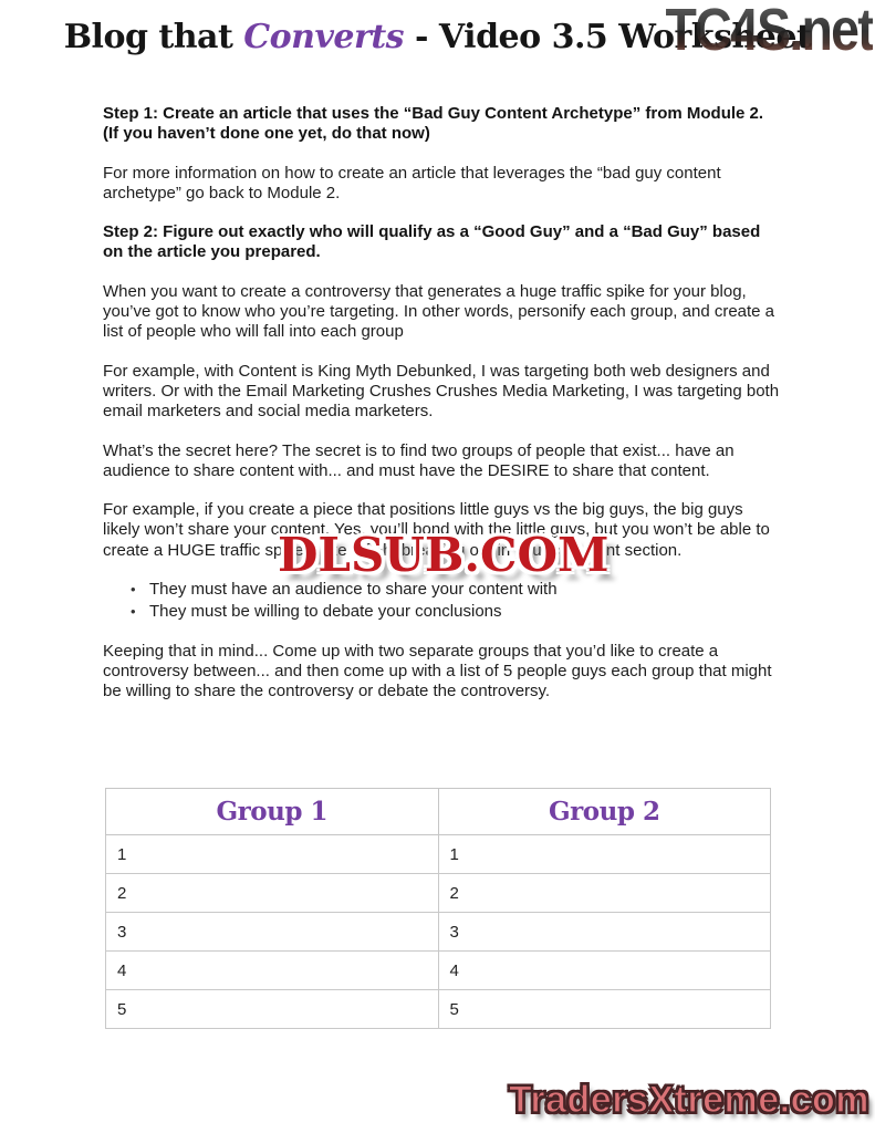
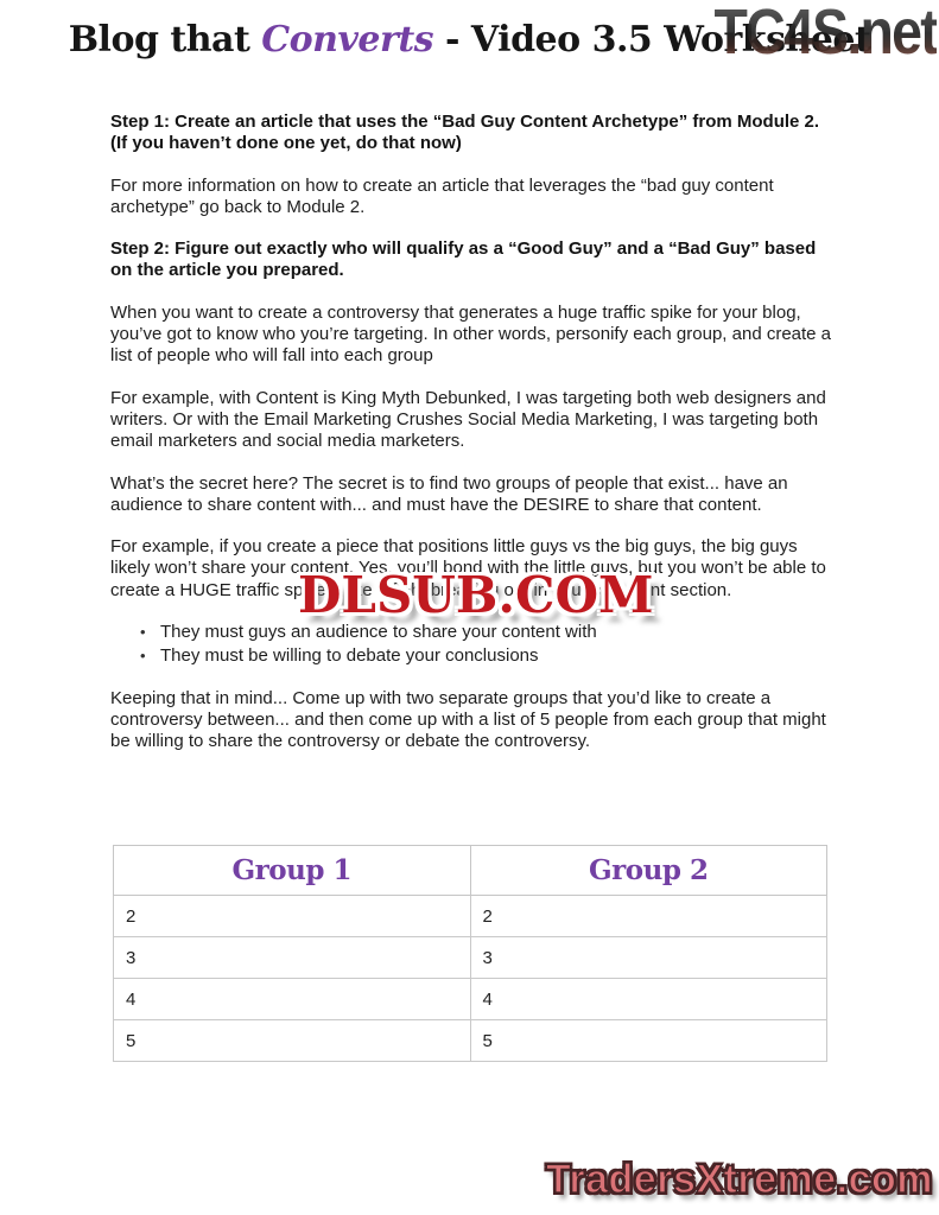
  TC4S.net
  Blog that Converts - Video 3.5 Wo
  Step 1: Create an article that uses the “Bad Guy Content Archetype” from Module 2. (If you haven’t done one yet, do that now)
  For more information on how to create an article that leverages the “bad guy content archetype” go back to Module 2.
  Step 2: Figure out exactly who will qualify as a “Good Guy” and a “Bad Guy” based on the article you prepared.
  When you want to create a controversy that generates a huge traffic spike for your blog, you’ve got to know who you’re targeting. In other words, personify each group, and create a list of people who will fall into each group
- For example, with Content is King Myth Debunked, I was targeting both web designers and writers. Or with the Email Marketing Crushes Crushes Media Marketing, I was targeting both email marketers and social media marketers.
+ For example, with Content is King Myth Debunked, I was targeting both web designers and writers. Or with the Email Marketing Crushes Social Media Marketing, I was targeting both email marketers and social media marketers.
  What’s the secret here? The secret is to find two groups of people that exist... have an audience to share content with... and must have the DESIRE to share that content.
  For example, if you create a piece that positions little guys vs the big guys, the big guys likely won’t share your content. Yes, you’ll bond with the little guys, but you won’t be able to create a HUGE traffic spike... like a fight breaking out in your comment section.
- They must have an audience to share your content with
+ They must guys an audience to share your content with
  They must be willing to debate your conclusions
- Keeping that in mind... Come up with two separate groups that you’d like to create a controversy between... and then come up with a list of 5 people guys each group that might be willing to share the controversy or debate the controversy.
+ Keeping that in mind... Come up with two separate groups that you’d like to create a controversy between... and then come up with a list of 5 people from each group that might be willing to share the controversy or debate the controversy.
  DLSUB.COM
  Group 1	Group 2
- 1	1
  2	2
  3	3
  4	4
  5	5
  TradersXtreme.com
